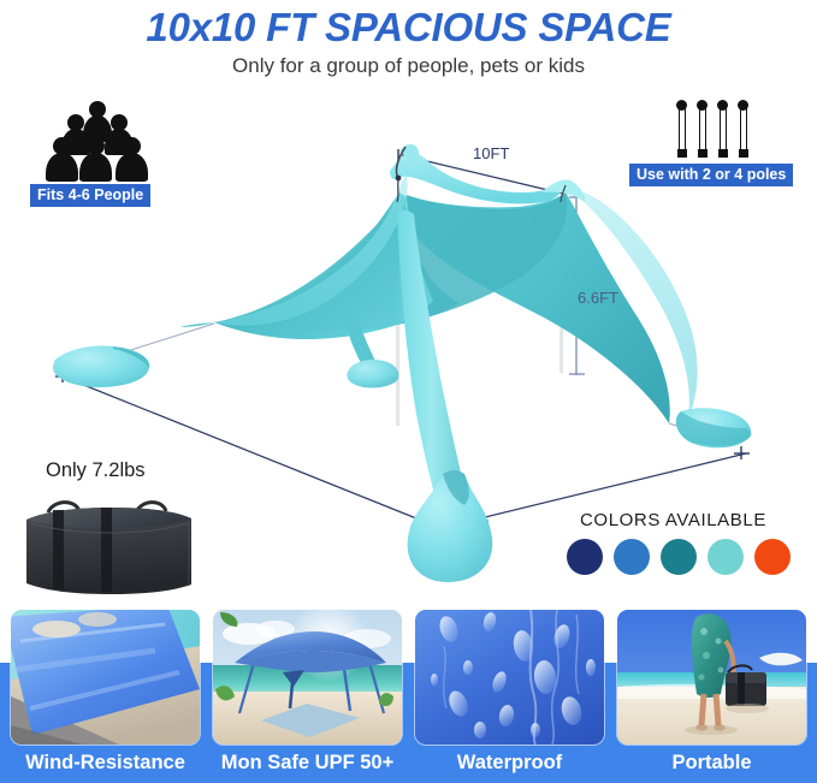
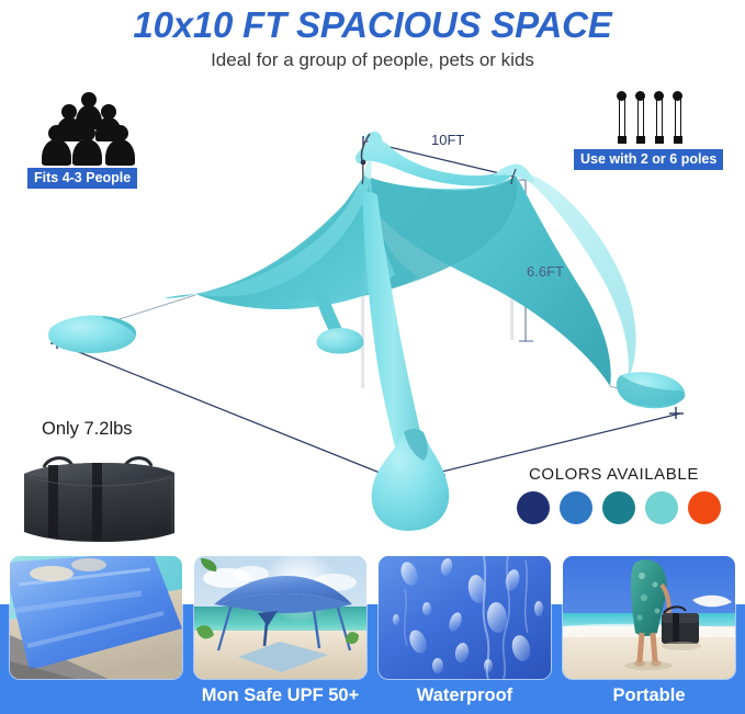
  10x10 FT SPACIOUS SPACE
- Only for a group of people, pets or kids
+ Ideal for a group of people, pets or kids
- Fits 4-6 People
+ Fits 4-3 People
- Use with 2 or 4 poles
+ Use with 2 or 6 poles
  10FT
  6.6FT
  Only 7.2lbs
  COLORS AVAILABLE
- Wind-Resistance
  Mon Safe UPF 50+
  Waterproof
  Portable
